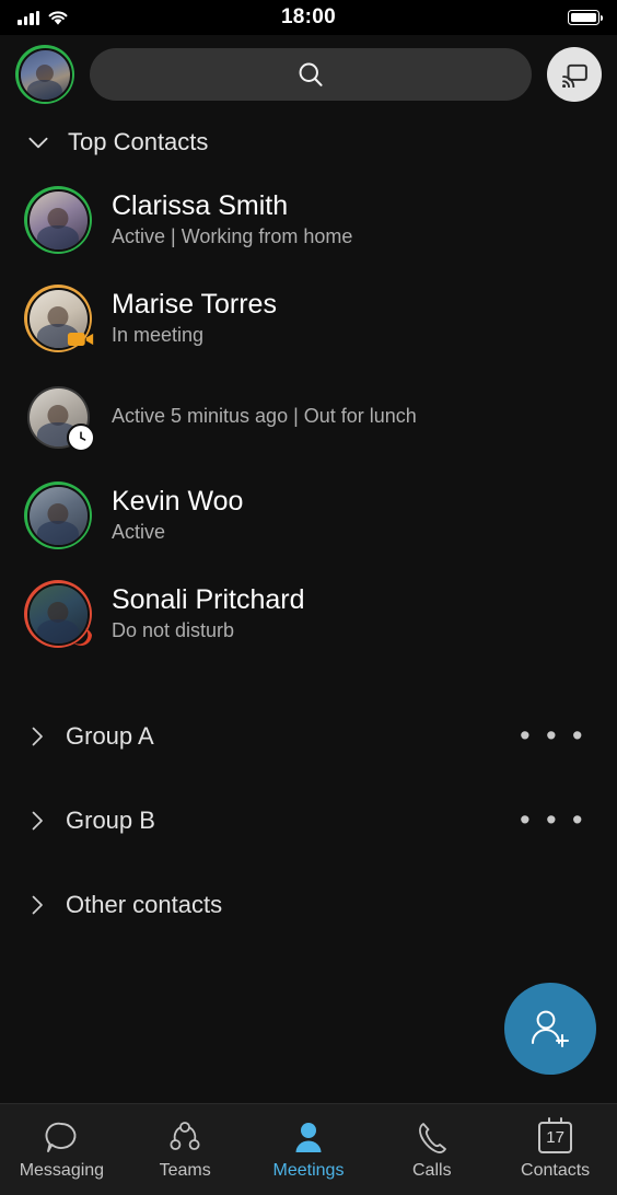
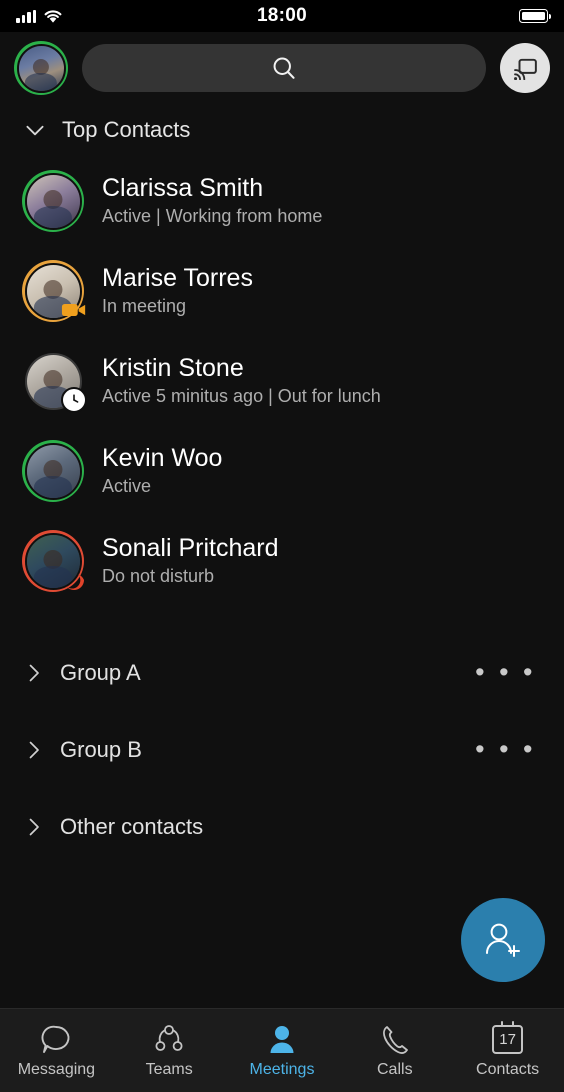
  18:00
  Top Contacts
  Clarissa Smith
  Active | Working from home
  Marise Torres
  In meeting
+ Kristin Stone
  Active 5 minitus ago | Out for lunch
  Kevin Woo
  Active
  Sonali Pritchard
  Do not disturb
  Group A
  • • •
  Group B
  • • •
  Other contacts
  Messaging
  Teams
  Meetings
  Calls
  17
  Contacts
